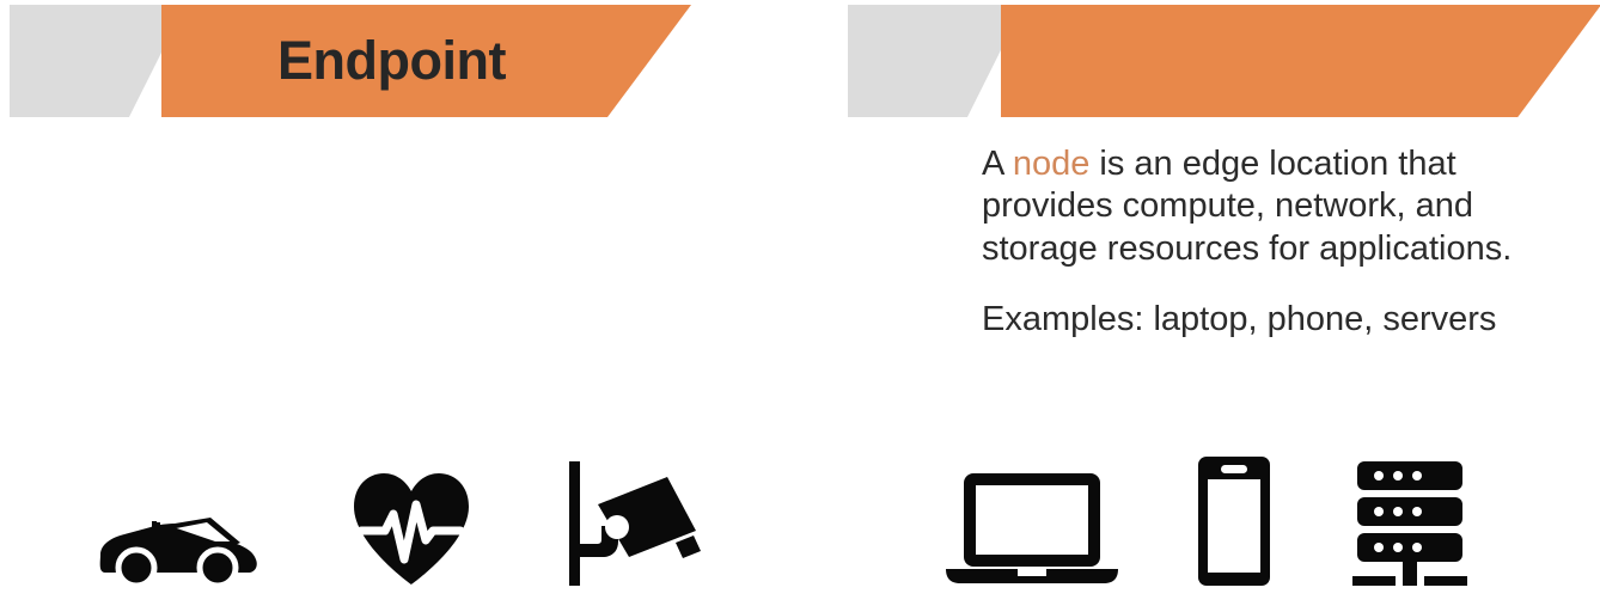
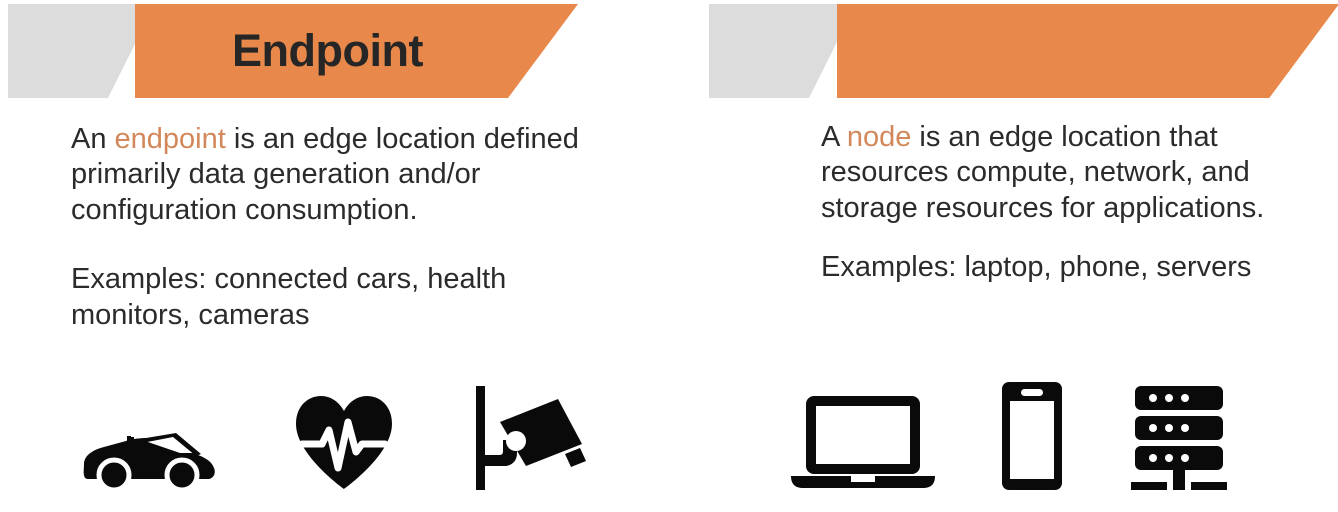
  Endpoint
+ An endpoint is an edge location defined primarily data generation and/or configuration consumption.
+ Examples: connected cars, health monitors, cameras
- A node is an edge location that provides compute, network, and storage resources for applications.
+ A node is an edge location that resources compute, network, and storage resources for applications.
  Examples: laptop, phone, servers
